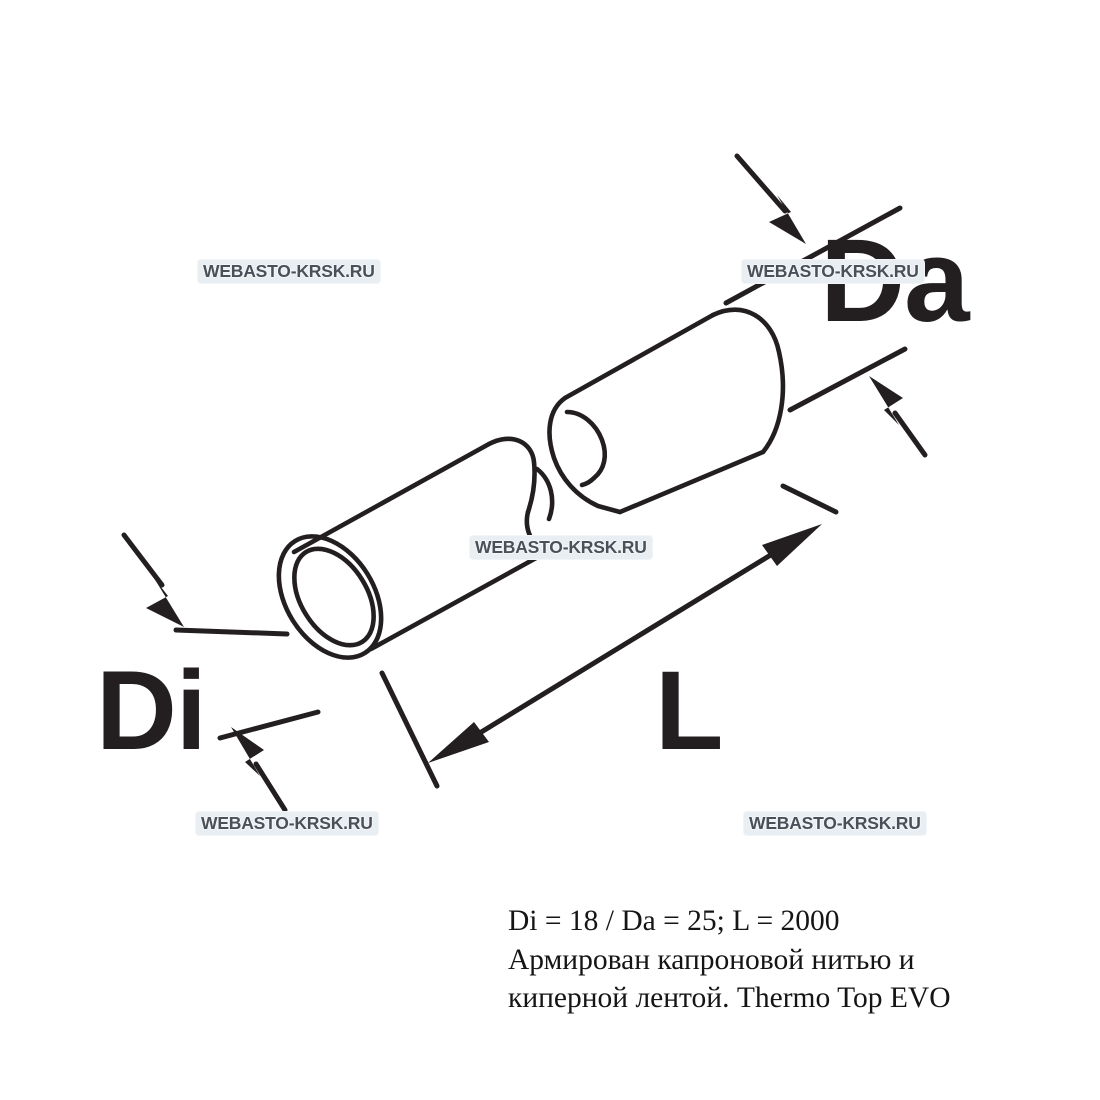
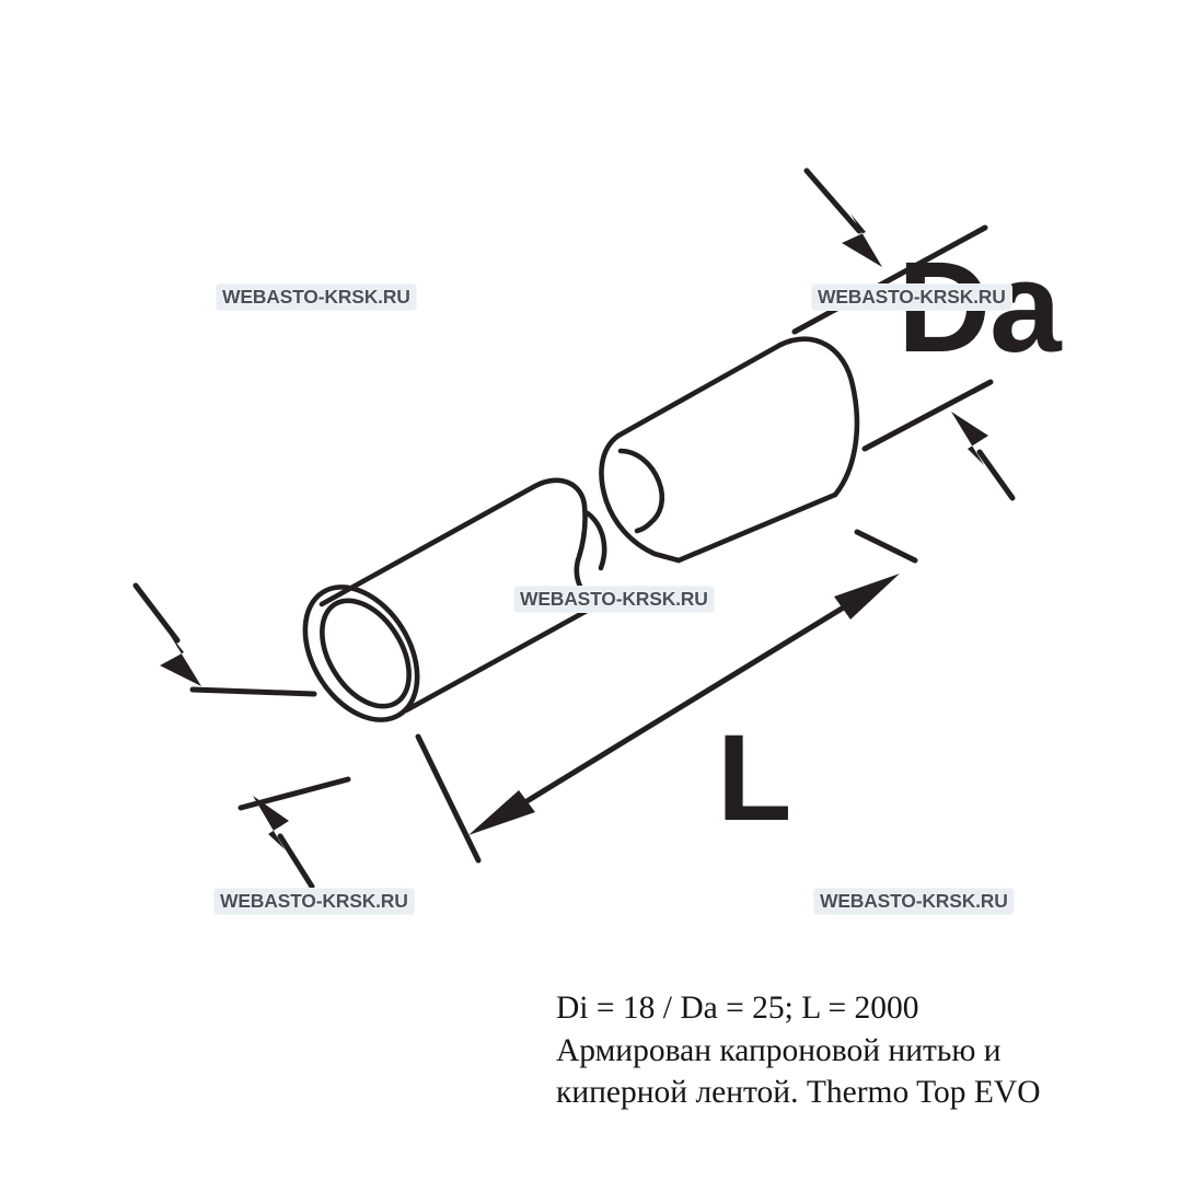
- Di
  L
  WEBASTO-KRSK.RU
  WEBASTO-KRSK.RU
  WEBASTO-KRSK.RU
  WEBASTO-KRSK.RU
  WEBASTO-KRSK.RU
  Di = 18 / Da = 25; L = 2000
  Армирован капроновой нитью и
  киперной лентой. Thermo Top EVO
